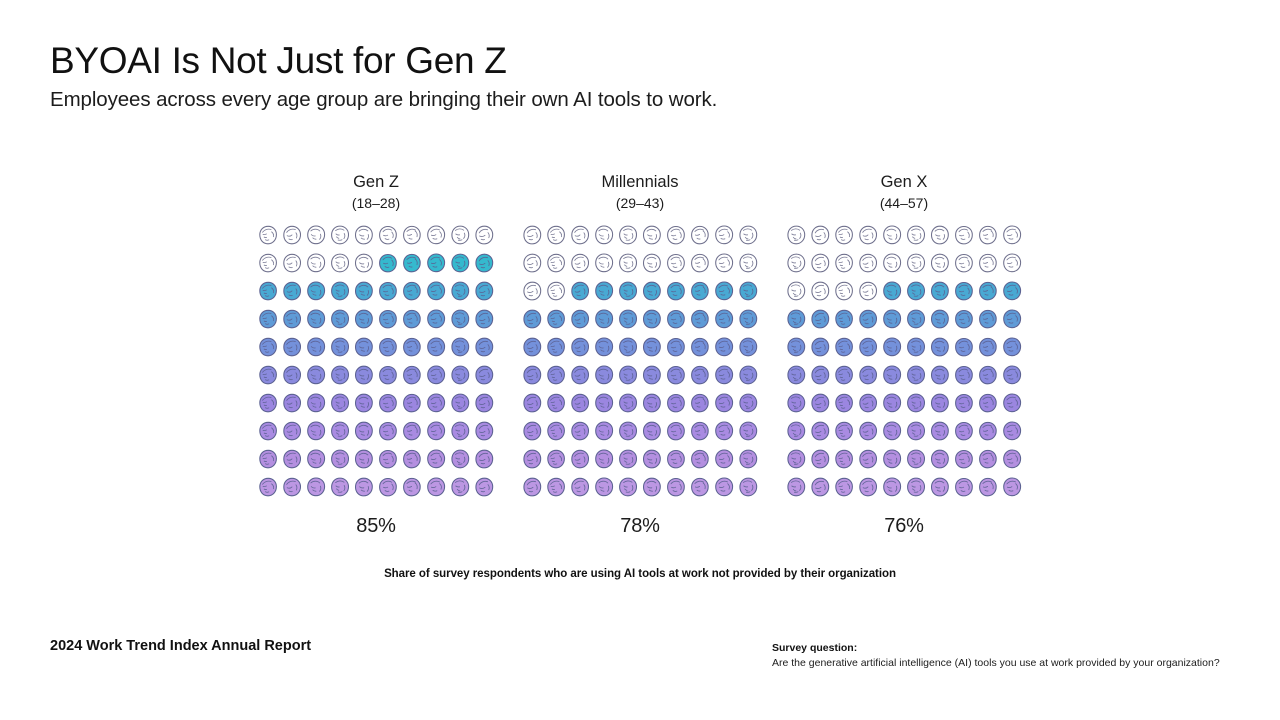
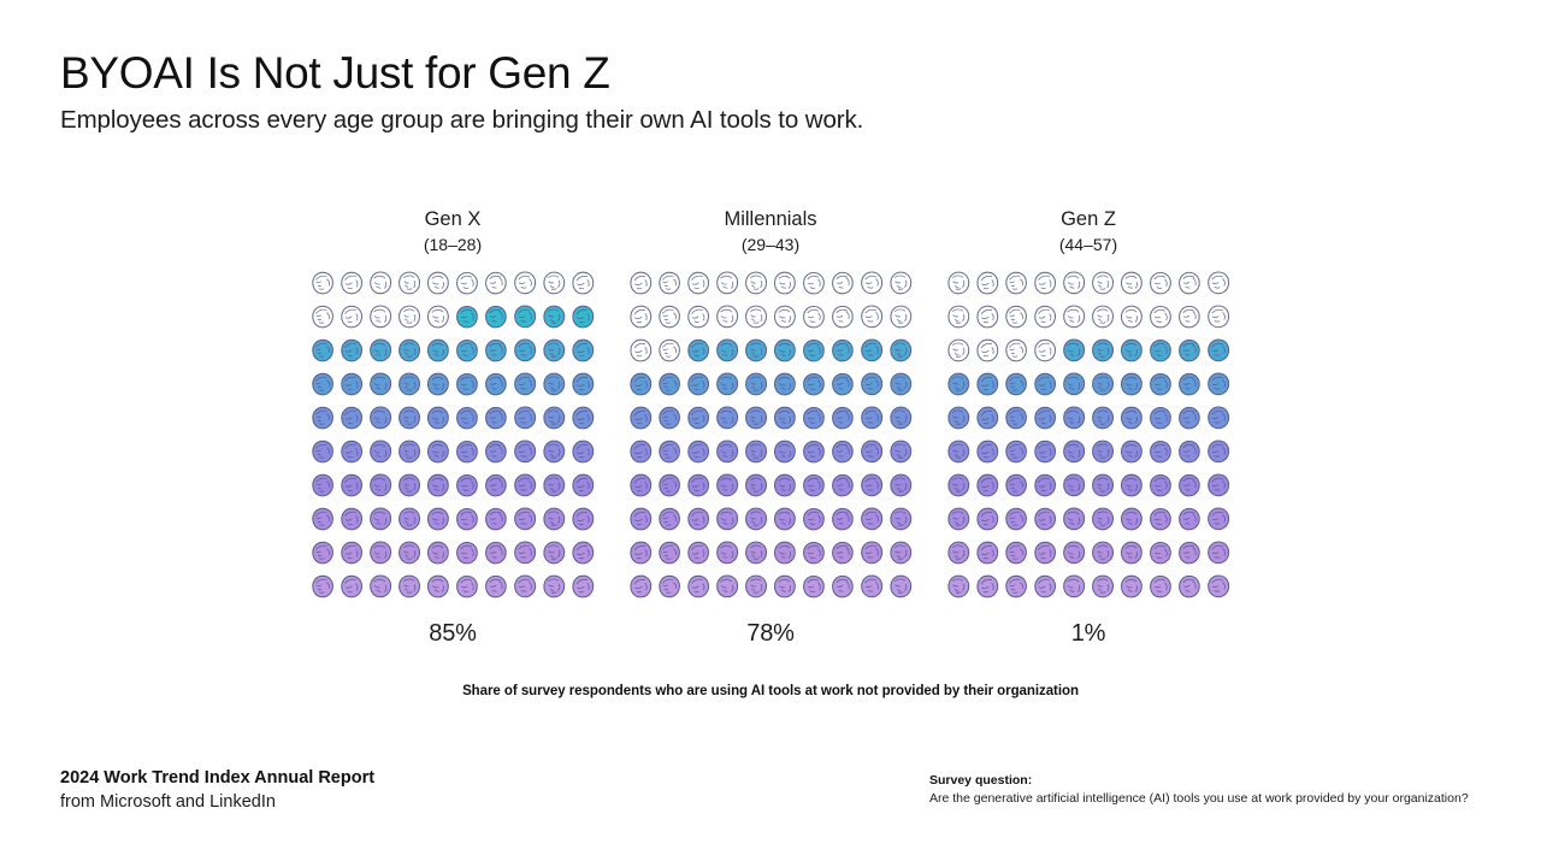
  BYOAI Is Not Just for Gen Z
  Employees across every age group are bringing their own AI tools to work.
- Gen Z
+ Gen X
  (18–28)
  85%
  Millennials
  (29–43)
  78%
- Gen X
+ Gen Z
  (44–57)
- 76%
+ 1%
  Share of survey respondents who are using AI tools at work not provided by their organization
  2024 Work Trend Index Annual Report
+ from Microsoft and LinkedIn
  Survey question:
  Are the generative artificial intelligence (AI) tools you use at work provided by your organization?
